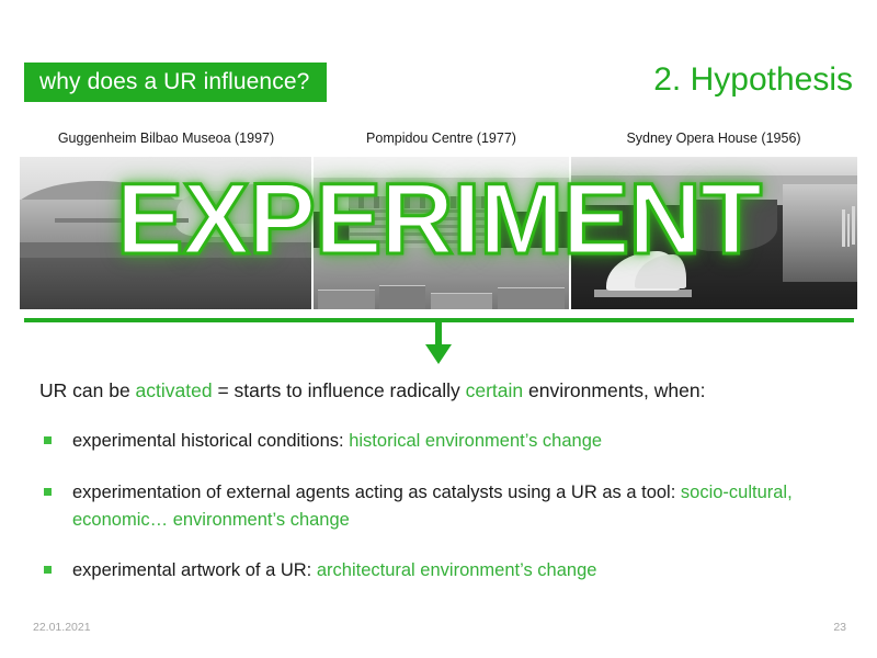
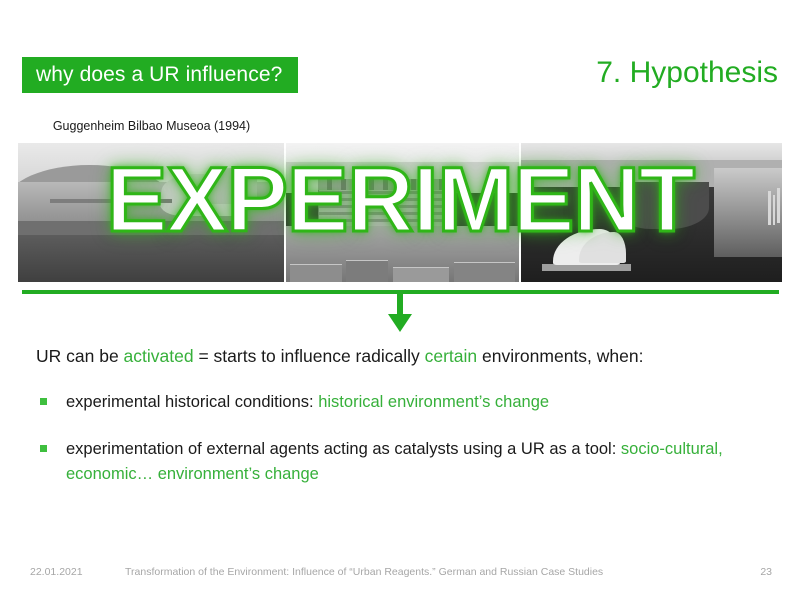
  why does a UR influence?
- 2. Hypothesis
+ 7. Hypothesis
- Guggenheim Bilbao Museoa (1997)
+ Guggenheim Bilbao Museoa (1994)
- Pompidou Centre (1977)
- Sydney Opera House (1956)
  EXPERIMENT
  UR can be activated = starts to influence radically certain environments, when:
  experimental historical conditions: historical environment’s change
  experimentation of external agents acting as catalysts using a UR as a tool: socio-cultural, economic… environment’s change
- experimental artwork of a UR: architectural environment’s change
  22.01.2021
+ Transformation of the Environment: Influence of “Urban Reagents.” German and Russian Case Studies
  23
